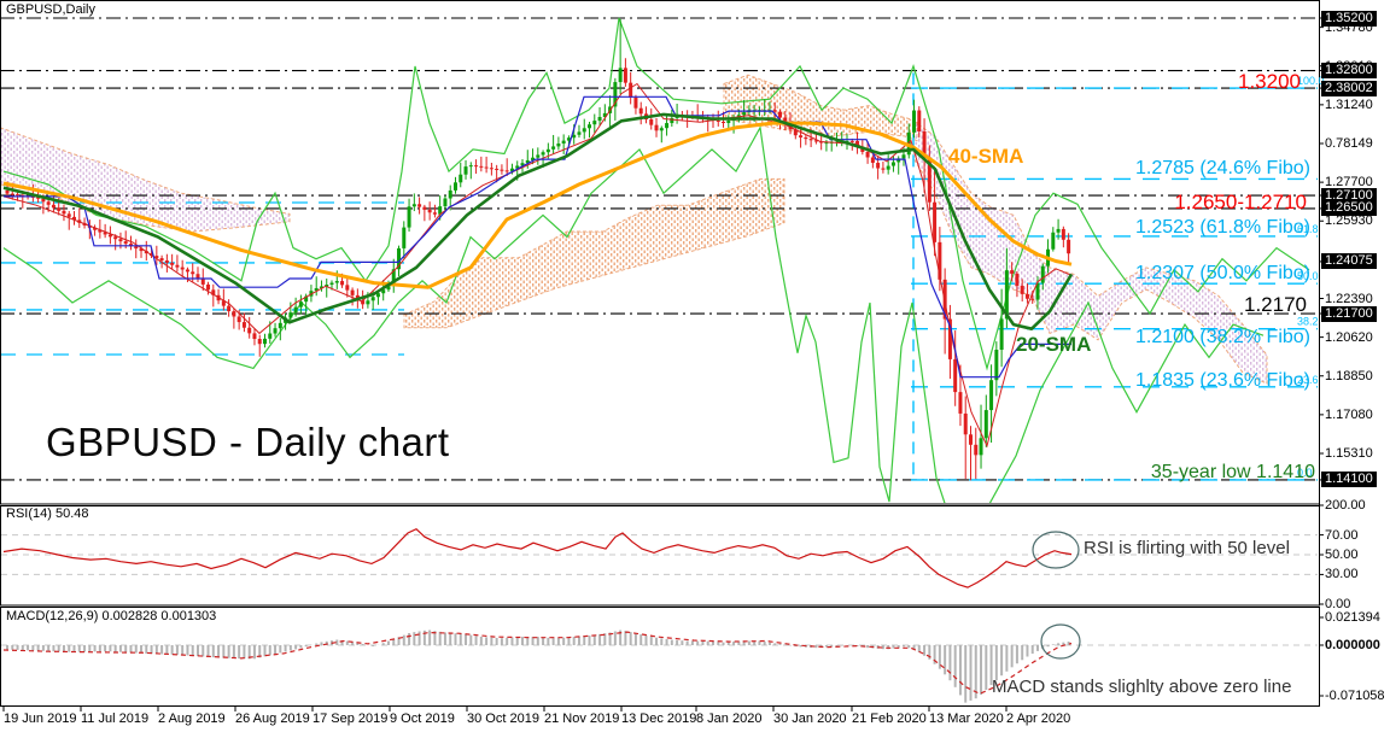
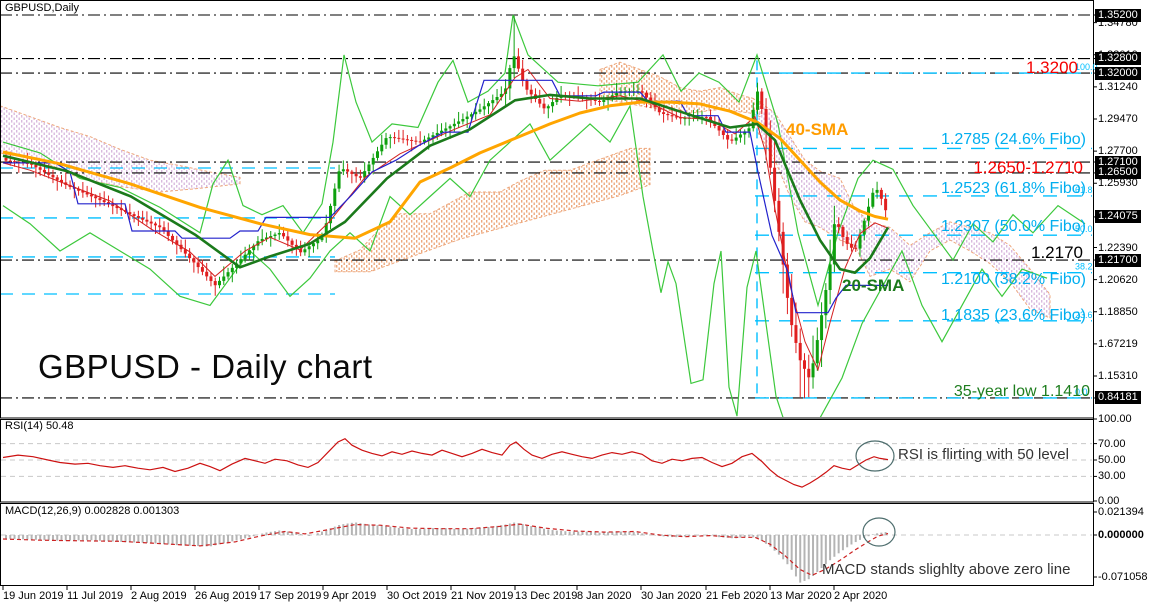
  100.
  61.8
  50.0
  38.2
  23.6
  0.0
  GBPUSD,Daily
  GBPUSD - Daily chart
  40-SMA
  20-SMA
  1.3200
  1.2785 (24.6% Fibo)
  1.2650-1.2710
  1.2523 (61.8% Fibo)
  1.2307 (50.0% Fibo)
  1.2170
  1.2100 (38.2% Fibo)
  1.1835 (23.6% Fibo)
  35-year low 1.1410
  RSI(14) 50.48
  RSI is flirting with 50 level
  MACD(12,26,9) 0.002828 0.001303
  MACD stands slighlty above zero line
  1.34780
  1.31240
- 0.78149
+ 1.29470
  1.27700
  1.25930
  1.22390
  1.20620
  1.18850
- 1.17080
+ 1.67219
  1.15310
  1.35200
  1.32800
- 2.38002
+ 1.32000
  1.27100
  1.26500
  1.24075
  1.21700
- 1.14100
+ 0.84181
- 200.00
+ 100.00
  70.00
  50.00
  30.00
  0.00
  0.021394
  0.000000
  -0.071058
  19 Jun 2019
  11 Jul 2019
  2 Aug 2019
  26 Aug 2019
  17 Sep 2019
- 9 Oct 2019
+ 9 Apr 2019
  30 Oct 2019
  21 Nov 2019
  13 Dec 2019
  8 Jan 2020
  30 Jan 2020
  21 Feb 2020
  13 Mar 2020
  2 Apr 2020
